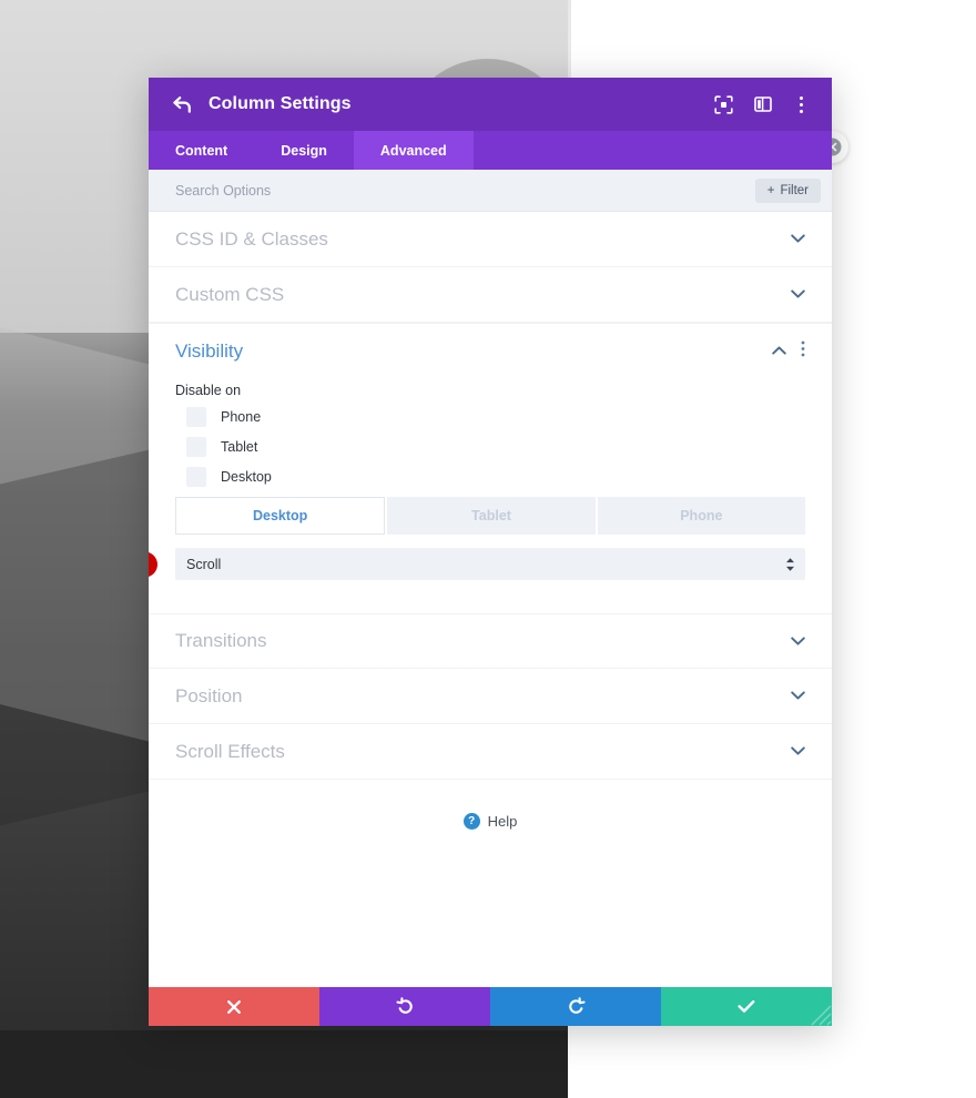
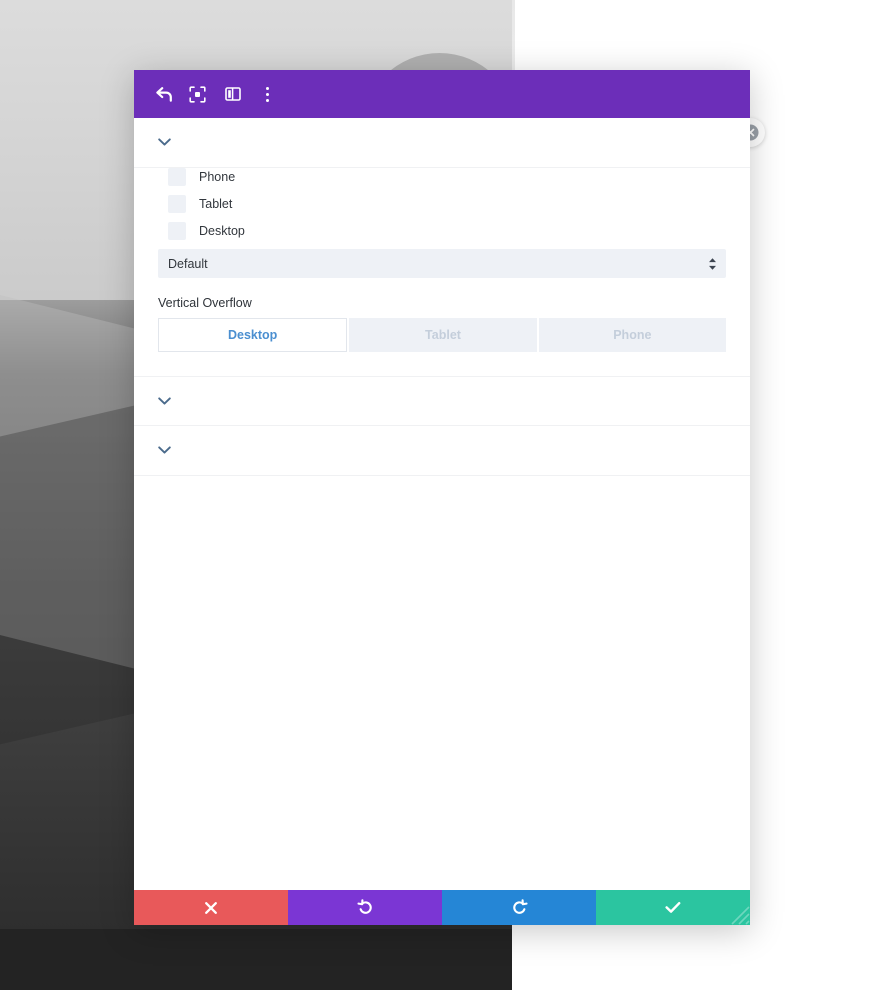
- Column Settings
- Content
- Design
- Advanced
- Search Options
- +
- Filter
- CSS ID & Classes
- Custom CSS
- Visibility
- Disable on
  Phone
  Tablet
  Desktop
+ Default
+ Vertical Overflow
  Desktop
  Tablet
  Phone
- Scroll
- Transitions
- Position
- Scroll Effects
- ?
- Help
